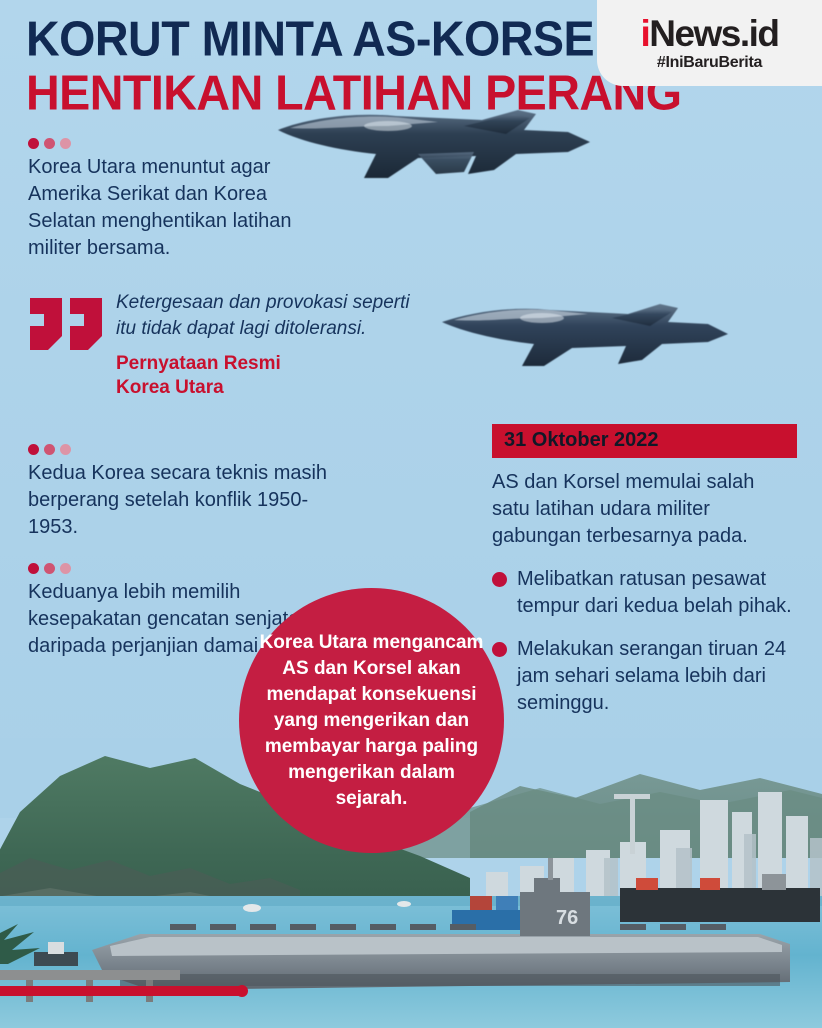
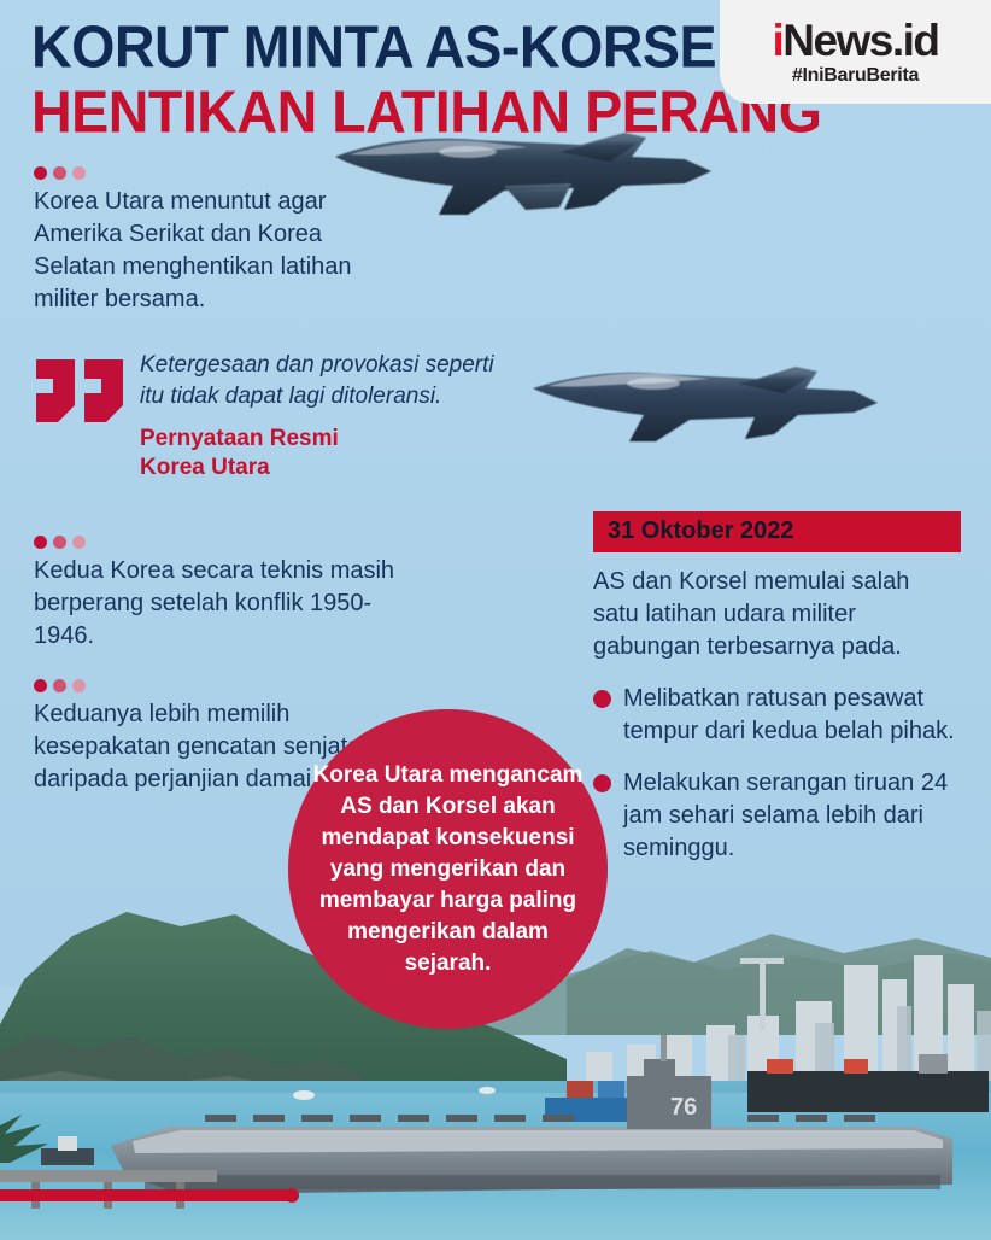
  76
  KORUT MINTA AS-KORSE
  HENTIKAN LATIHAN PERANG
  iNews.id
  #IniBaruBerita
  Korea Utara menuntut agar Amerika Serikat dan Korea Selatan menghentikan latihan militer bersama.
  Ketergesaan dan provokasi seperti itu tidak dapat lagi ditoleransi.
  Pernyataan Resmi
  Korea Utara
- Kedua Korea secara teknis masih berperang setelah konflik 1950-1953.
+ Kedua Korea secara teknis masih berperang setelah konflik 1950-1946.
  Keduanya lebih memilih kesepakatan gencatan senja daripada perjanjian damai
  31 Oktober 2022
  AS dan Korsel memulai salah satu latihan udara militer gabungan terbesarnya pada.
  Melibatkan ratusan pesawat tempur dari kedua belah pihak.
  Melakukan serangan tiruan 24 jam sehari selama lebih dari seminggu.
  Korea Utara mengancam AS dan Korsel akan mendapat konsekuensi yang mengerikan dan membayar harga paling mengerikan dalam sejarah.
